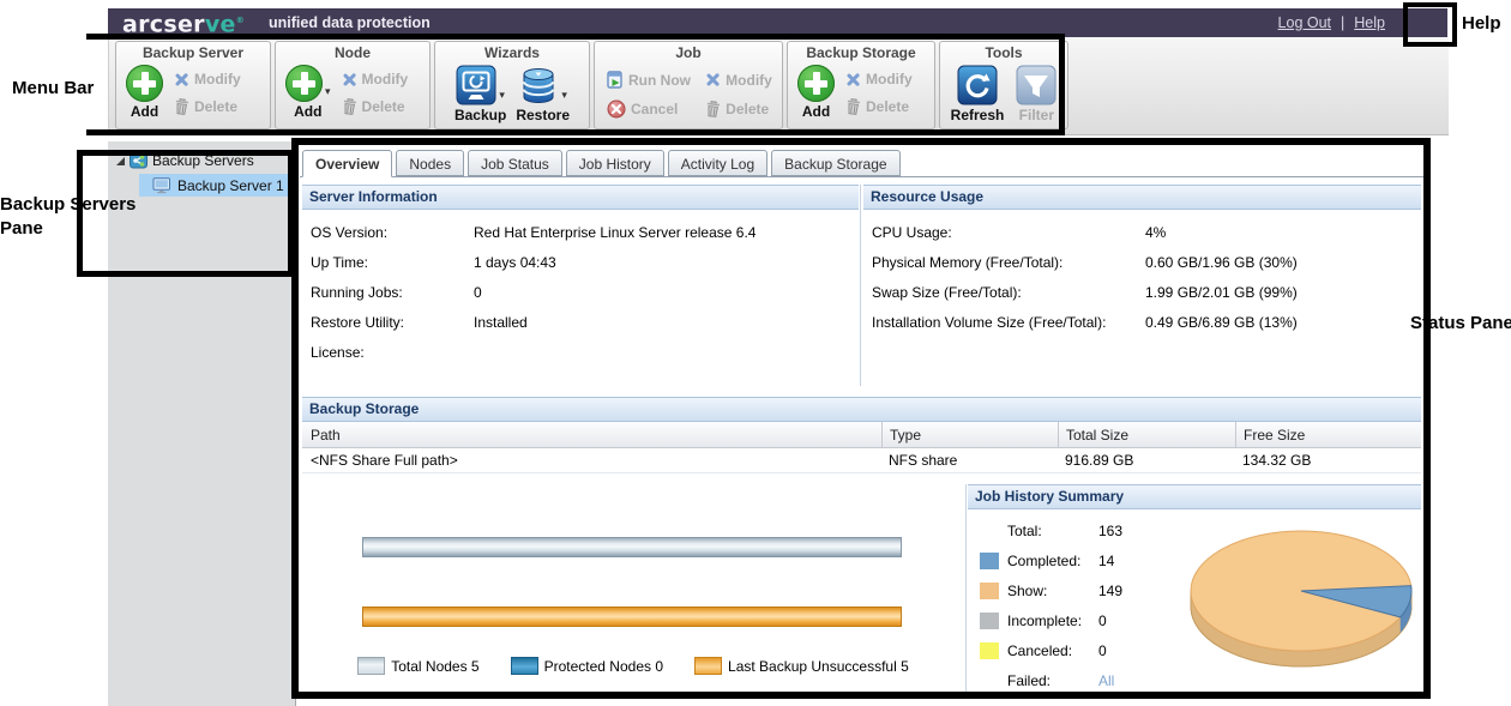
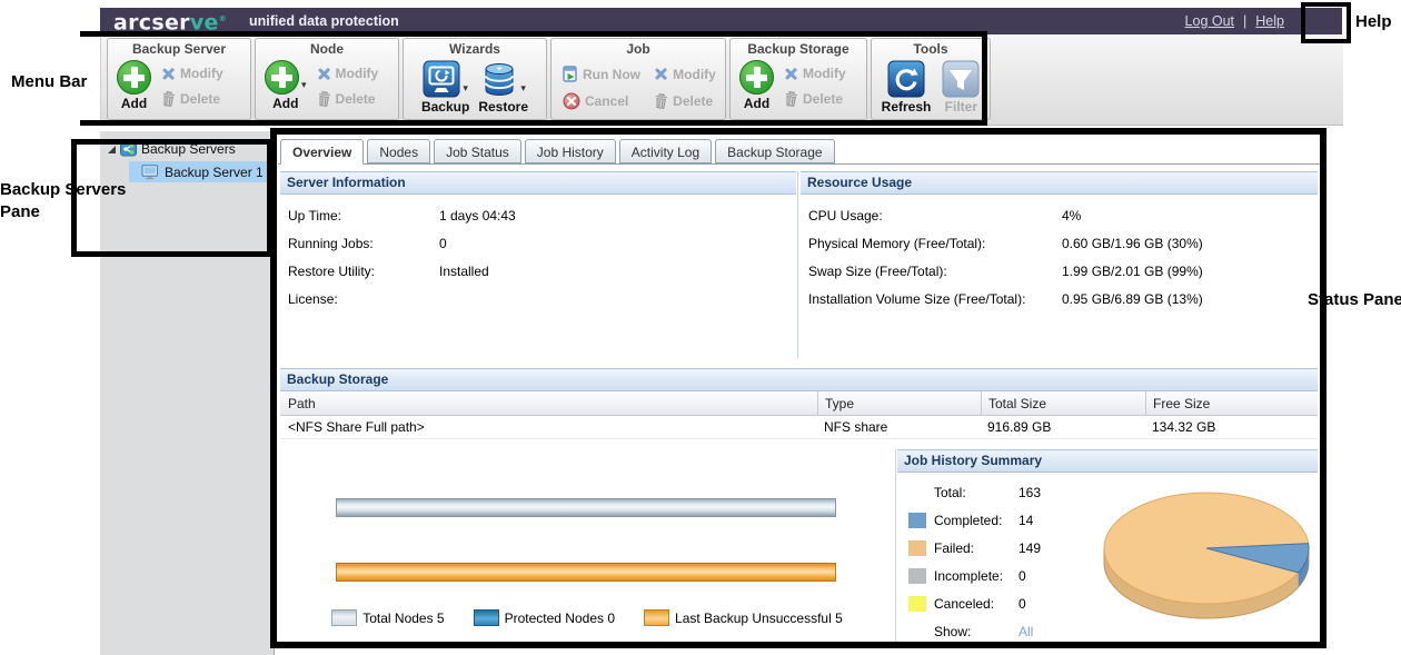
  arcserve®
  unified data protection
  Log Out
  |
  Help
  Backup Server
  Add
  Modify
  Delete
  Node
  ▾
  Add
  Modify
  Delete
  Wizards
  ▾
  Backup
  ▾
  Restore
  Job
  Run Now
  Modify
  Cancel
  Delete
  Backup Storage
  Add
  Modify
  Delete
  Tools
  Refresh
  Filter
  Backup Servers
  Backup Server 1
  Overview
  Nodes
  Job Status
  Job History
  Activity Log
  Backup Storage
  Server Information
- OS Version:
- Red Hat Enterprise Linux Server release 6.4
  Up Time:
  1 days 04:43
  Running Jobs:
  0
  Restore Utility:
  Installed
  License:
  Resource Usage
  CPU Usage:
  4%
  Physical Memory (Free/Total):
  0.60 GB/1.96 GB (30%)
  Swap Size (Free/Total):
  1.99 GB/2.01 GB (99%)
  Installation Volume Size (Free/Total):
- 0.49 GB/6.89 GB (13%)
+ 0.95 GB/6.89 GB (13%)
  Backup Storage
  Path
  Type
  Total Size
  Free Size
  <NFS Share Full path>
  NFS share
  916.89 GB
  134.32 GB
  Total Nodes 5
  Protected Nodes 0
  Last Backup Unsuccessful 5
  Job History Summary
  Total:
  163
  Completed:
  14
- Show:
+ Failed:
  149
  Incomplete:
  0
  Canceled:
  0
- Failed:
+ Show:
  All
  Menu Bar
  Backup Servers Pane
  Status Pane
  Help
